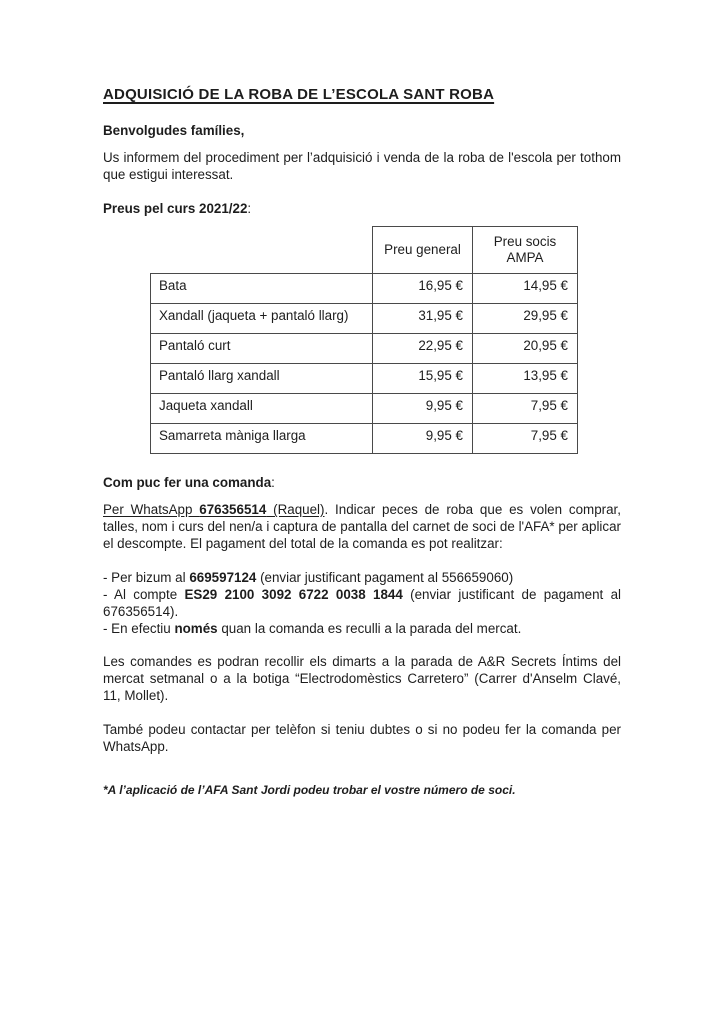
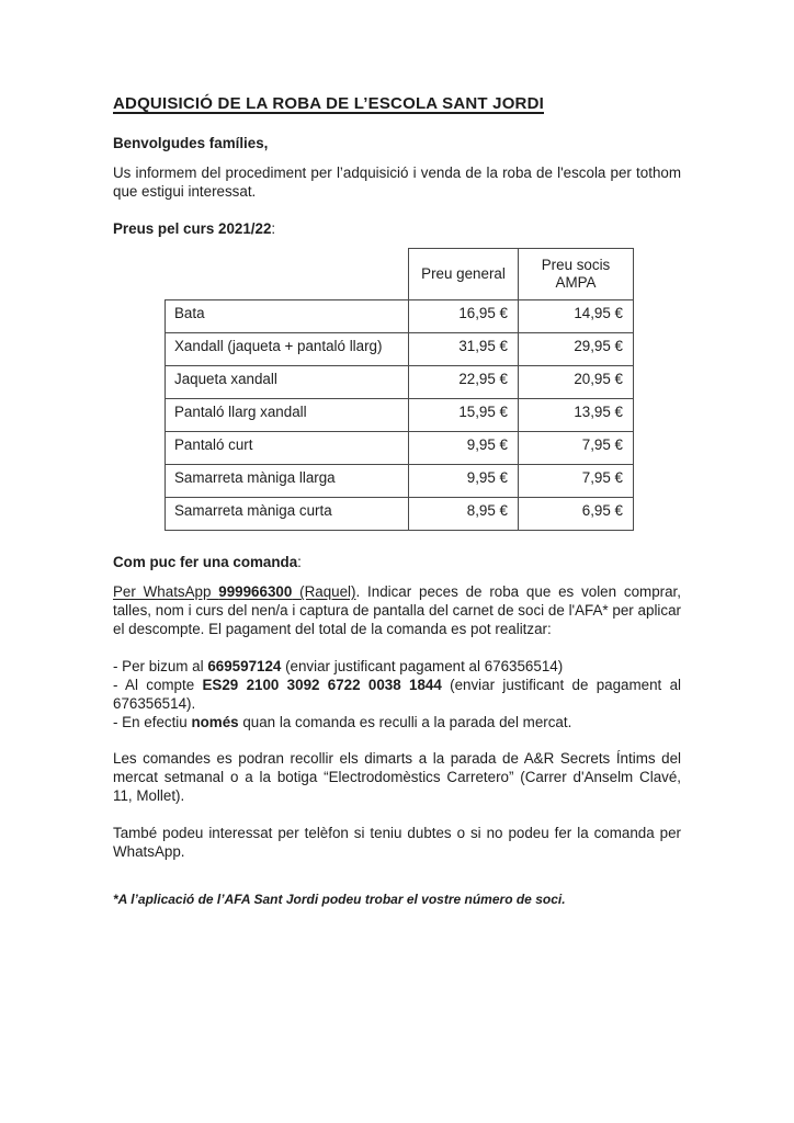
- ADQUISICIÓ DE LA ROBA DE L’ESCOLA SANT ROBA
+ ADQUISICIÓ DE LA ROBA DE L’ESCOLA SANT JORDI
  Benvolgudes famílies,
  Us informem del procediment per l’adquisició i venda de la roba de l'escola per tothom que estigui interessat.
  Preus pel curs 2021/22:
  	Preu general	Preu socis AMPA
  Bata	16,95 €	14,95 €
  Xandall (jaqueta + pantaló llarg)	31,95 €	29,95 €
- Pantaló curt	22,95 €	20,95 €
+ Jaqueta xandall	22,95 €	20,95 €
  Pantaló llarg xandall	15,95 €	13,95 €
- Jaqueta xandall	9,95 €	7,95 €
+ Pantaló curt	9,95 €	7,95 €
  Samarreta màniga llarga	9,95 €	7,95 €
+ Samarreta màniga curta	8,95 €	6,95 €
  Com puc fer una comanda:
- Per WhatsApp 676356514 (Raquel). Indicar peces de roba que es volen comprar, talles, nom i curs del nen/a i captura de pantalla del carnet de soci de l'AFA* per aplicar el descompte. El pagament del total de la comanda es pot realitzar:
+ Per WhatsApp 999966300 (Raquel). Indicar peces de roba que es volen comprar, talles, nom i curs del nen/a i captura de pantalla del carnet de soci de l'AFA* per aplicar el descompte. El pagament del total de la comanda es pot realitzar:
- - Per bizum al 669597124 (enviar justificant pagament al 556659060)
+ - Per bizum al 669597124 (enviar justificant pagament al 676356514)
  - Al compte ES29 2100 3092 6722 0038 1844 (enviar justificant de pagament al 676356514).
  - En efectiu només quan la comanda es reculli a la parada del mercat.
  Les comandes es podran recollir els dimarts a la parada de A&R Secrets Íntims del mercat setmanal o a la botiga “Electrodomèstics Carretero” (Carrer d'Anselm Clavé, 11, Mollet).
- També podeu contactar per telèfon si teniu dubtes o si no podeu fer la comanda per WhatsApp.
+ També podeu interessat per telèfon si teniu dubtes o si no podeu fer la comanda per WhatsApp.
  *A l’aplicació de l’AFA Sant Jordi podeu trobar el vostre número de soci.
